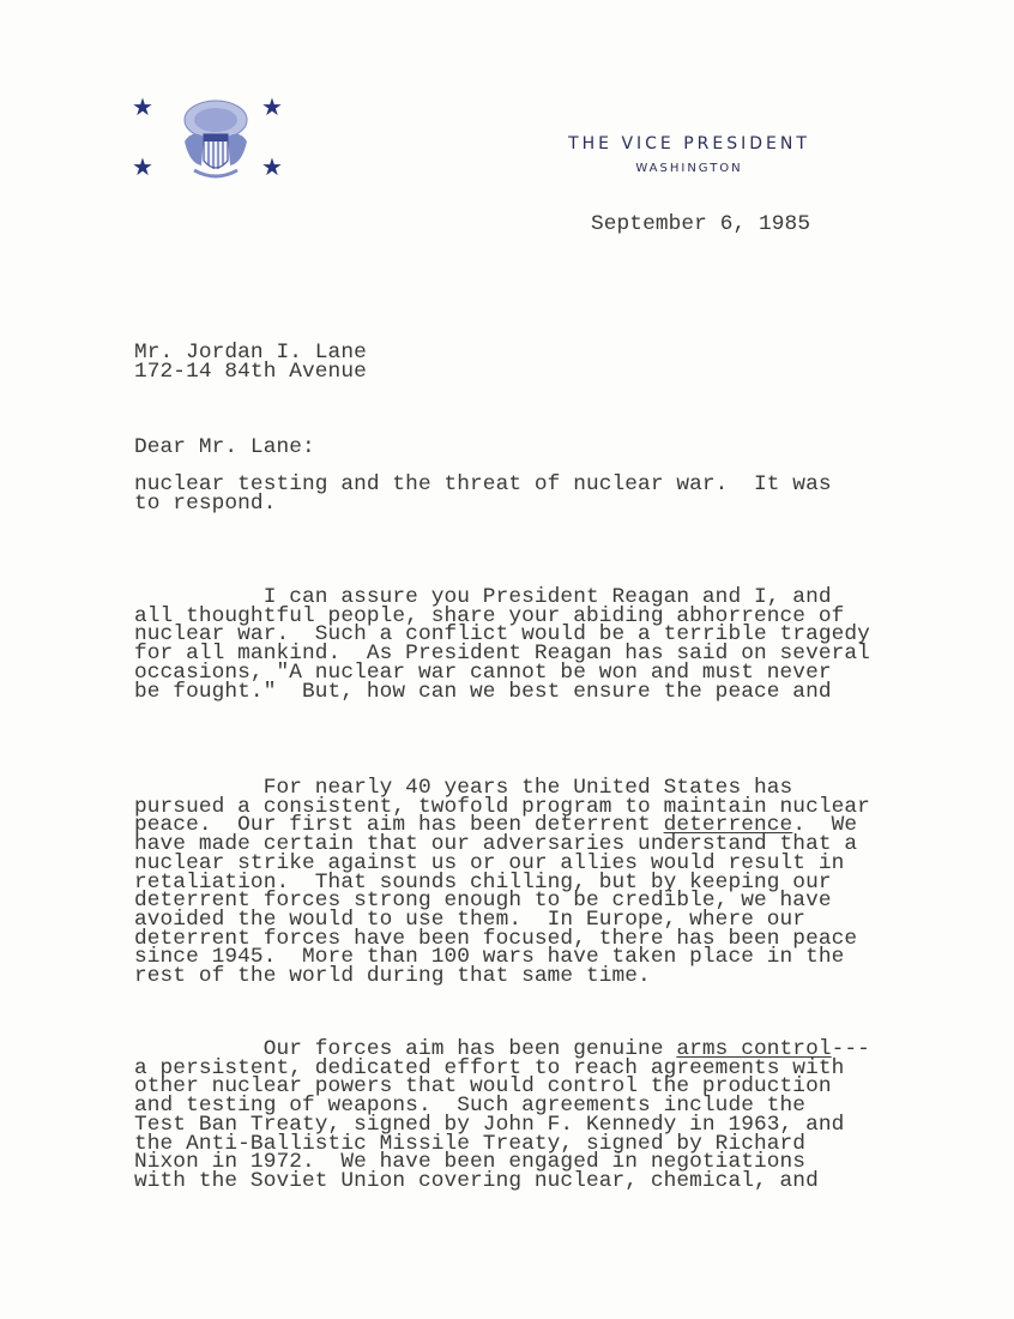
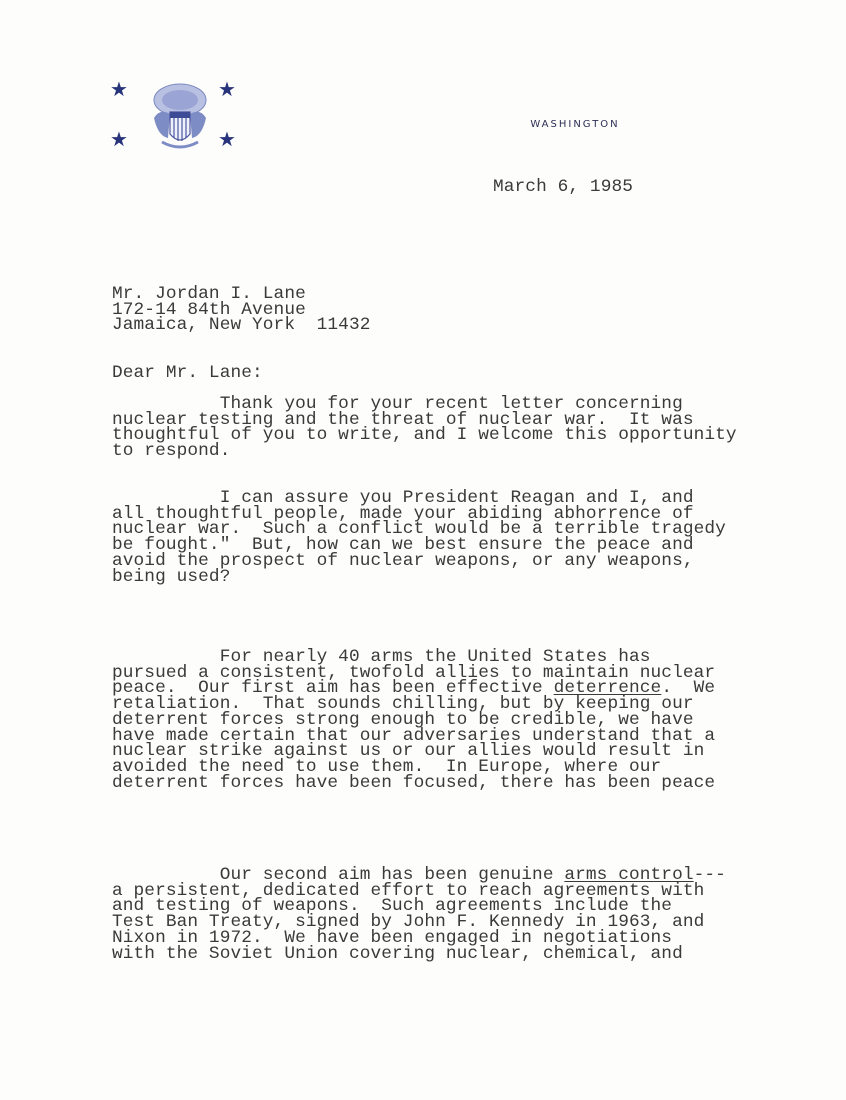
  ★
  ★
  ★
  ★
- THE VICE PRESIDENT
  WASHINGTON
- September 6, 1985
+ March 6, 1985
  Mr. Jordan I. Lane
  172-14 84th Avenue
+ Jamaica, New York 11432
  Dear Mr. Lane:
+ Thank you for your recent letter concerning
  nuclear testing and the threat of nuclear war. It was
+ thoughtful of you to write, and I welcome this opportunity
  to respond.
  I can assure you President Reagan and I, and
- all thoughtful people, share your abiding abhorrence of
+ all thoughtful people, made your abiding abhorrence of
  nuclear war. Such a conflict would be a terrible tragedy
- for all mankind. As President Reagan has said on several
- occasions, "A nuclear war cannot be won and must never
  be fought." But, how can we best ensure the peace and
+ avoid the prospect of nuclear weapons, or any weapons,
+ being used?
- For nearly 40 years the United States has
+ For nearly 40 arms the United States has
- pursued a consistent, twofold program to maintain nuclear
+ pursued a consistent, twofold allies to maintain nuclear
- peace. Our first aim has been deterrent deterrence. We
+ peace. Our first aim has been effective deterrence. We
- have made certain that our adversaries understand that a
+ retaliation. That sounds chilling, but by keeping our
- nuclear strike against us or our allies would result in
+ deterrent forces strong enough to be credible, we have
- retaliation. That sounds chilling, but by keeping our
+ have made certain that our adversaries understand that a
- deterrent forces strong enough to be credible, we have
+ nuclear strike against us or our allies would result in
- avoided the would to use them. In Europe, where our
+ avoided the need to use them. In Europe, where our
  deterrent forces have been focused, there has been peace
- since 1945. More than 100 wars have taken place in the
- rest of the world during that same time.
- Our forces aim has been genuine arms control---
+ Our second aim has been genuine arms control---
  a persistent, dedicated effort to reach agreements with
- other nuclear powers that would control the production
  and testing of weapons. Such agreements include the
  Test Ban Treaty, signed by John F. Kennedy in 1963, and
- the Anti-Ballistic Missile Treaty, signed by Richard
  Nixon in 1972. We have been engaged in negotiations
  with the Soviet Union covering nuclear, chemical, and
